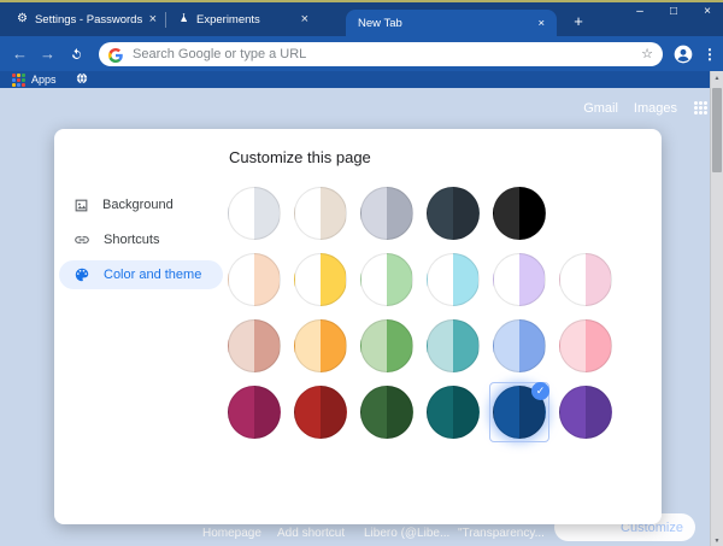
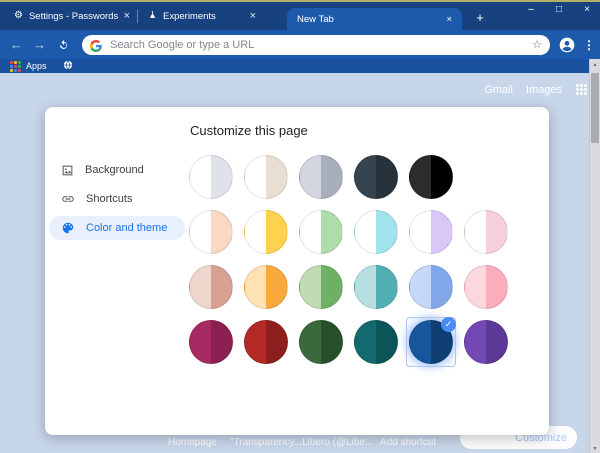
  ⚙
  Settings - Passwords
  ×
  Experiments
  ×
  New Tab
  ×
  +
  –
  □
  ×
  ←
  →
  Search Google or type a URL
  ☆
  ⋮
  Apps
  Gmail
  Images
  Homepage
- Add shortcut
+ "Transparency...
  Libero (@Libe...
- "Transparency...
+ Add shortcut
  Customize
  Customize this page
  Background
  Shortcuts
  Color and theme
  ✓
